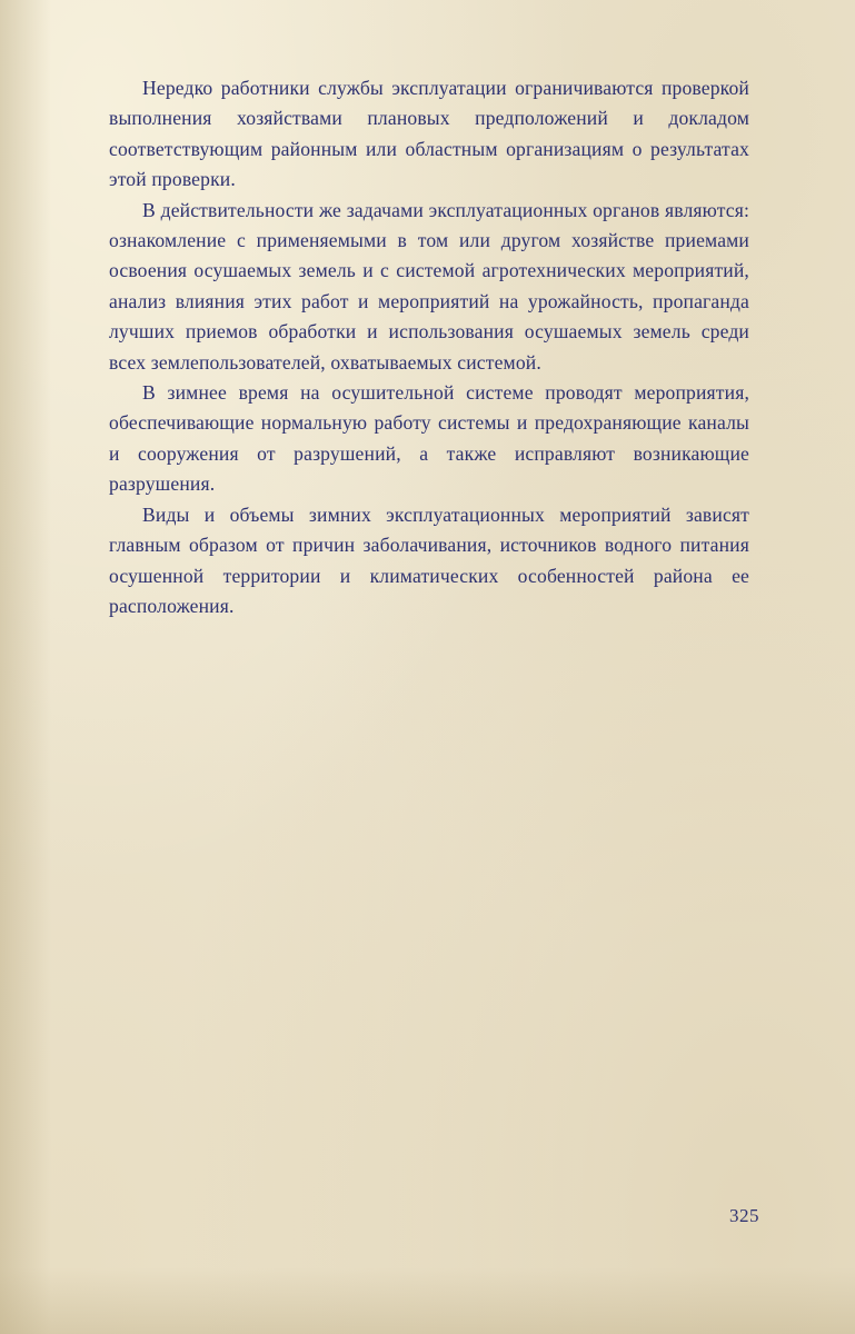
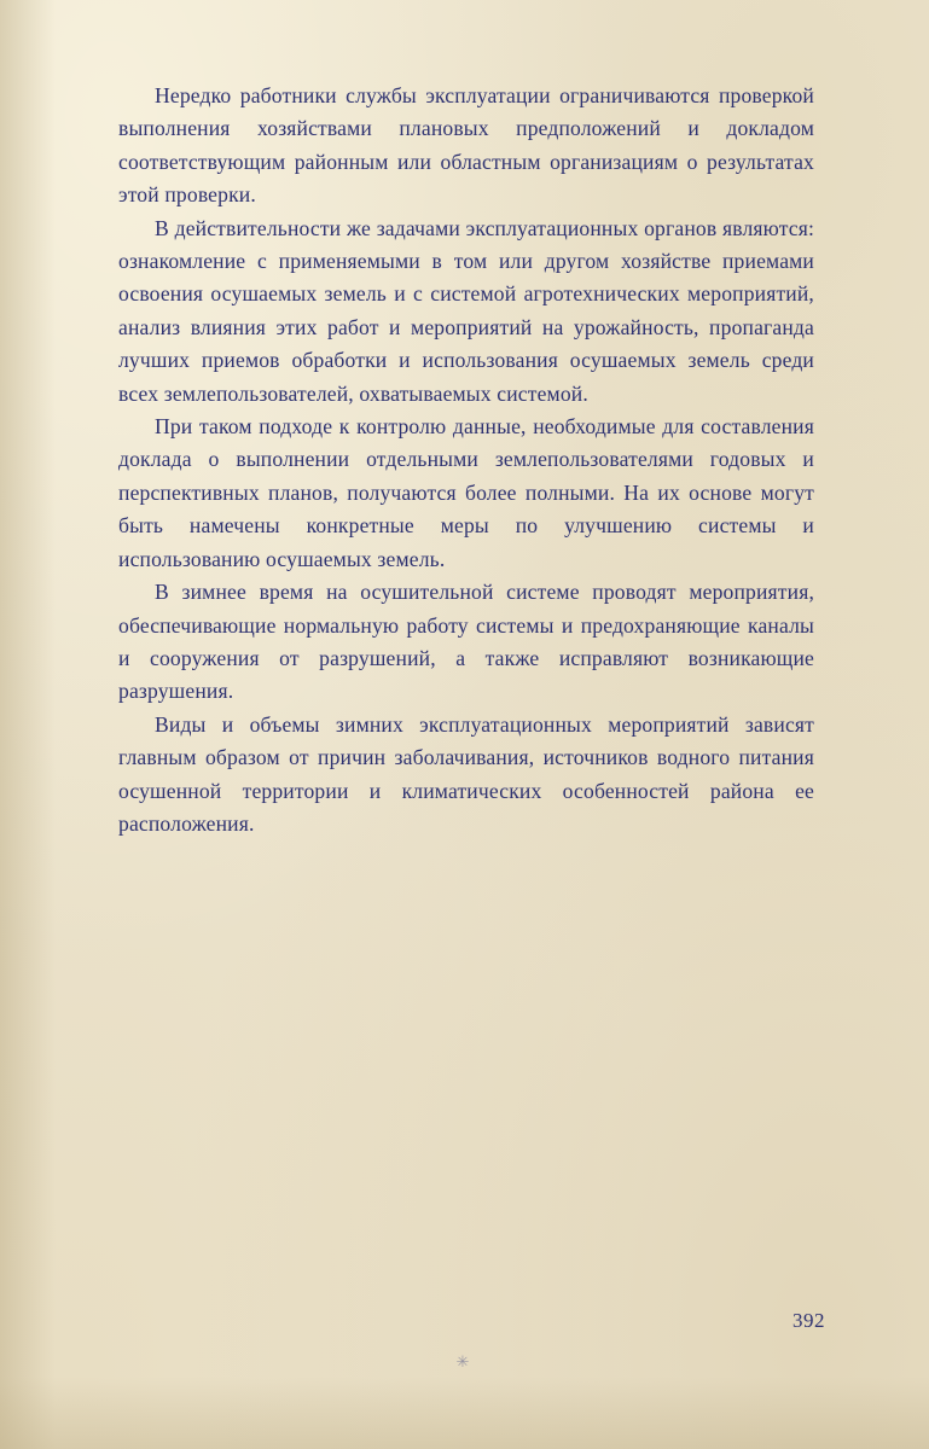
  Нередко работники службы эксплуатации ограничиваются проверкой выполнения хозяйствами плановых предположений и докладом соответствующим районным или областным организациям о результатах этой проверки.
  В действительности же задачами эксплуатационных органов являются: ознакомление с применяемыми в том или другом хозяйстве приемами освоения осушаемых земель и с системой агротехнических мероприятий, анализ влияния этих работ и мероприятий на урожайность, пропаганда лучших приемов обработки и использования осушаемых земель среди всех землепользователей, охватываемых системой.
+ При таком подходе к контролю данные, необходимые для составления доклада о выполнении отдельными землепользователями годовых и перспективных планов, получаются более полными. На их основе могут быть намечены конкретные меры по улучшению системы и использованию осушаемых земель.
  В зимнее время на осушительной системе проводят мероприятия, обеспечивающие нормальную работу системы и предохраняющие каналы и сооружения от разрушений, а также исправляют возникающие разрушения.
  Виды и объемы зимних эксплуатационных мероприятий зависят главным образом от причин заболачивания, источников водного питания осушенной территории и климатических особенностей района ее расположения.
- 325
+ 392
+ ✳
